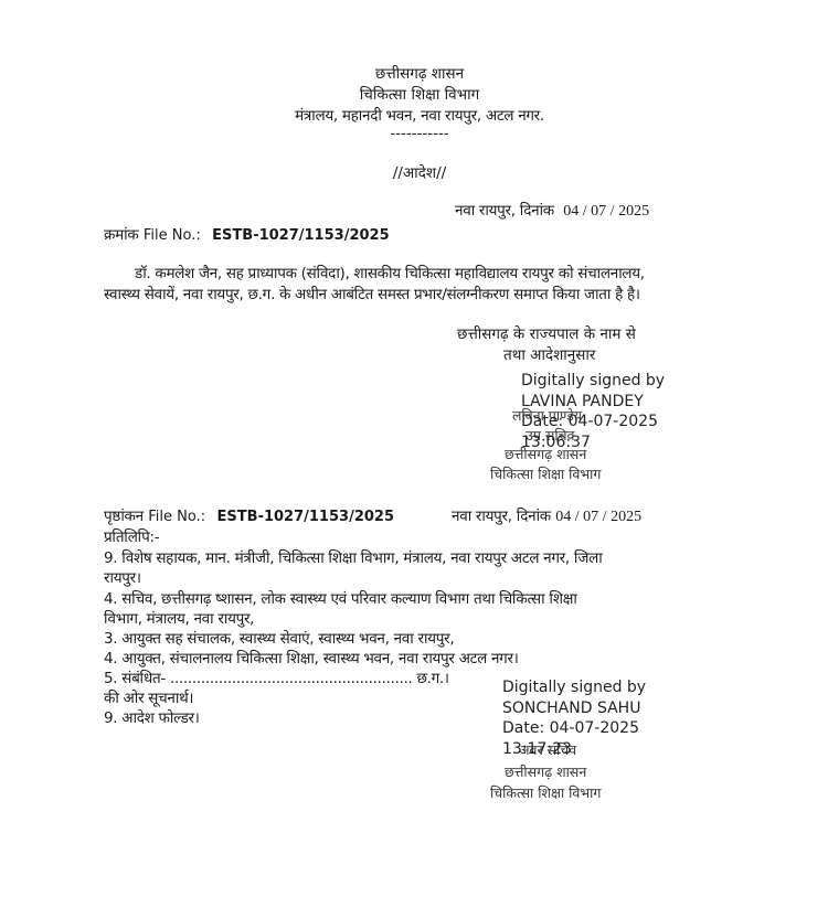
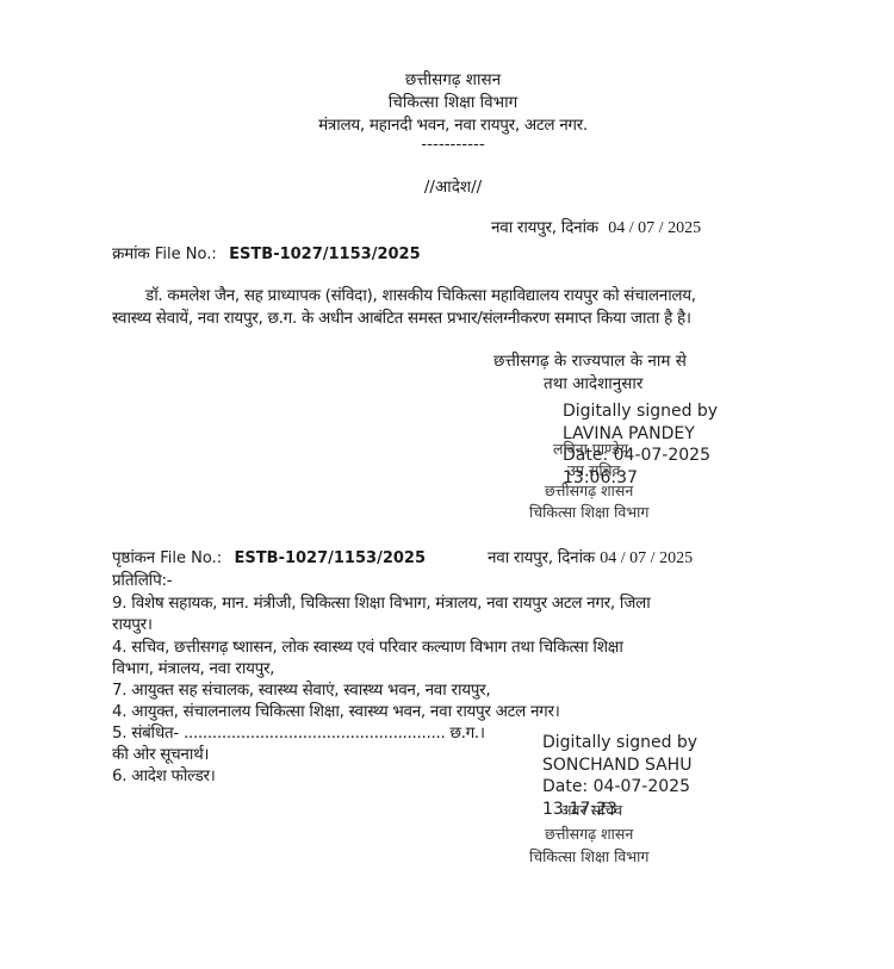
  छत्तीसगढ़ शासन
  चिकित्सा शिक्षा विभाग
  मंत्रालय, महानदी भवन, नवा रायपुर, अटल नगर.
  -----------
  //आदेश//
  नवा रायपुर, दिनांक 04 / 07 / 2025
  क्रमांक File No.: ESTB-1027/1153/2025
  डॉ. कमलेश जैन, सह प्राध्यापक (संविदा), शासकीय चिकित्सा महाविद्यालय रायपुर को संचालनालय,
  स्वास्थ्य सेवायें, नवा रायपुर, छ.ग. के अधीन आबंटित समस्त प्रभार/संलग्नीकरण समाप्त किया जाता है है।
  छत्तीसगढ़ के राज्यपाल के नाम से
  तथा आदेशानुसार
  लविना पाण्डेय
  उप सचिव
  छत्तीसगढ़ शासन
  चिकित्सा शिक्षा विभाग
  Digitally signed by
  LAVINA PANDEY
  Date: 04-07-2025
  13:06:37
  पृष्ठांकन File No.: ESTB-1027/1153/2025
  नवा रायपुर, दिनांक 04 / 07 / 2025
  प्रतिलिपि:-
  9. विशेष सहायक, मान. मंत्रीजी, चिकित्सा शिक्षा विभाग, मंत्रालय, नवा रायपुर अटल नगर, जिला
  रायपुर।
  4. सचिव, छत्तीसगढ़ ष्शासन, लोक स्वास्थ्य एवं परिवार कल्याण विभाग तथा चिकित्सा शिक्षा
  विभाग, मंत्रालय, नवा रायपुर,
- 3. आयुक्त सह संचालक, स्वास्थ्य सेवाएं, स्वास्थ्य भवन, नवा रायपुर,
+ 7. आयुक्त सह संचालक, स्वास्थ्य सेवाएं, स्वास्थ्य भवन, नवा रायपुर,
  4. आयुक्त, संचालनालय चिकित्सा शिक्षा, स्वास्थ्य भवन, नवा रायपुर अटल नगर।
  5. संबंधित- ....................................................... छ.ग.।
  की ओर सूचनार्थ।
- 9. आदेश फोल्डर।
+ 6. आदेश फोल्डर।
  अवर सचिव
  छत्तीसगढ़ शासन
  चिकित्सा शिक्षा विभाग
  Digitally signed by
  SONCHAND SAHU
  Date: 04-07-2025
  13:17:23
